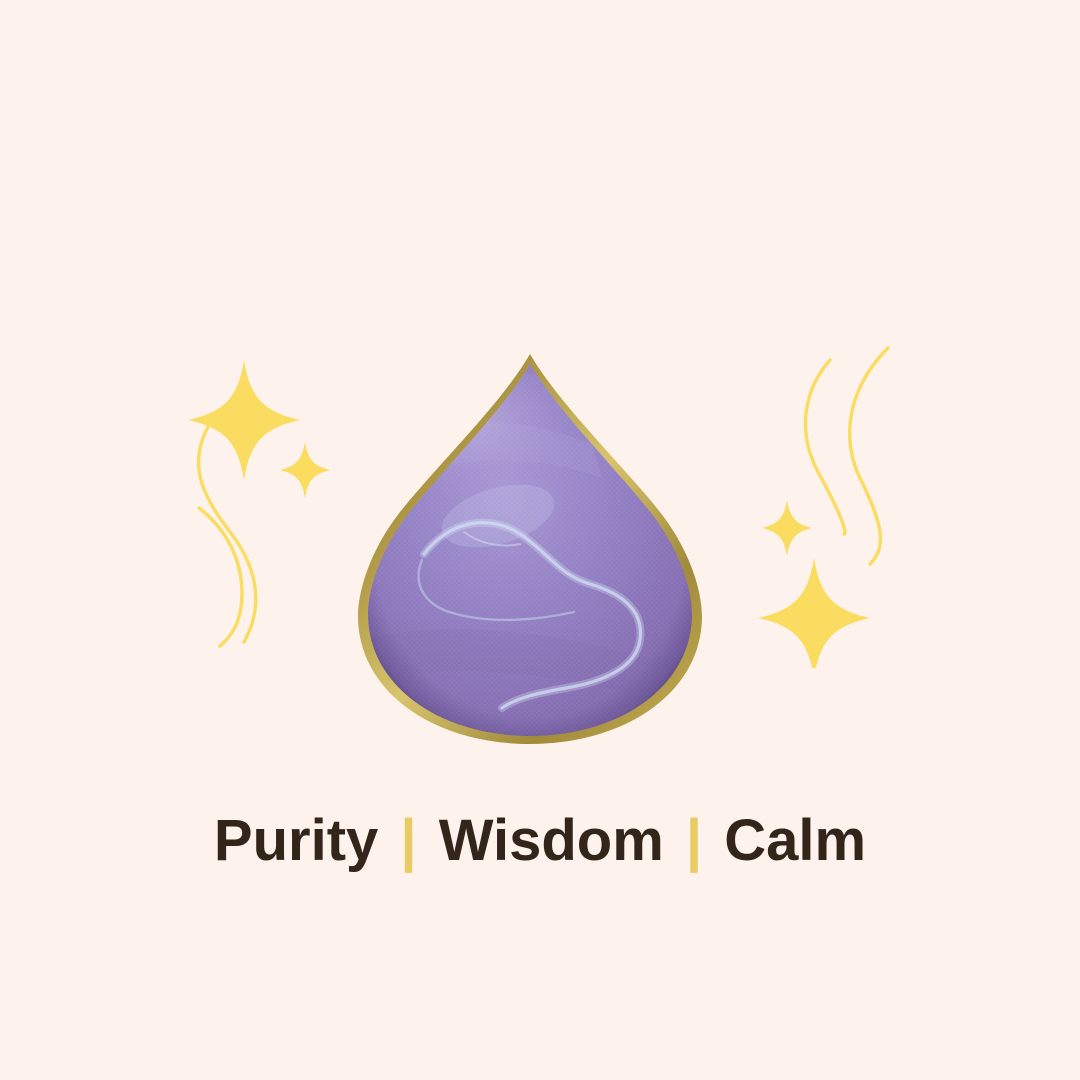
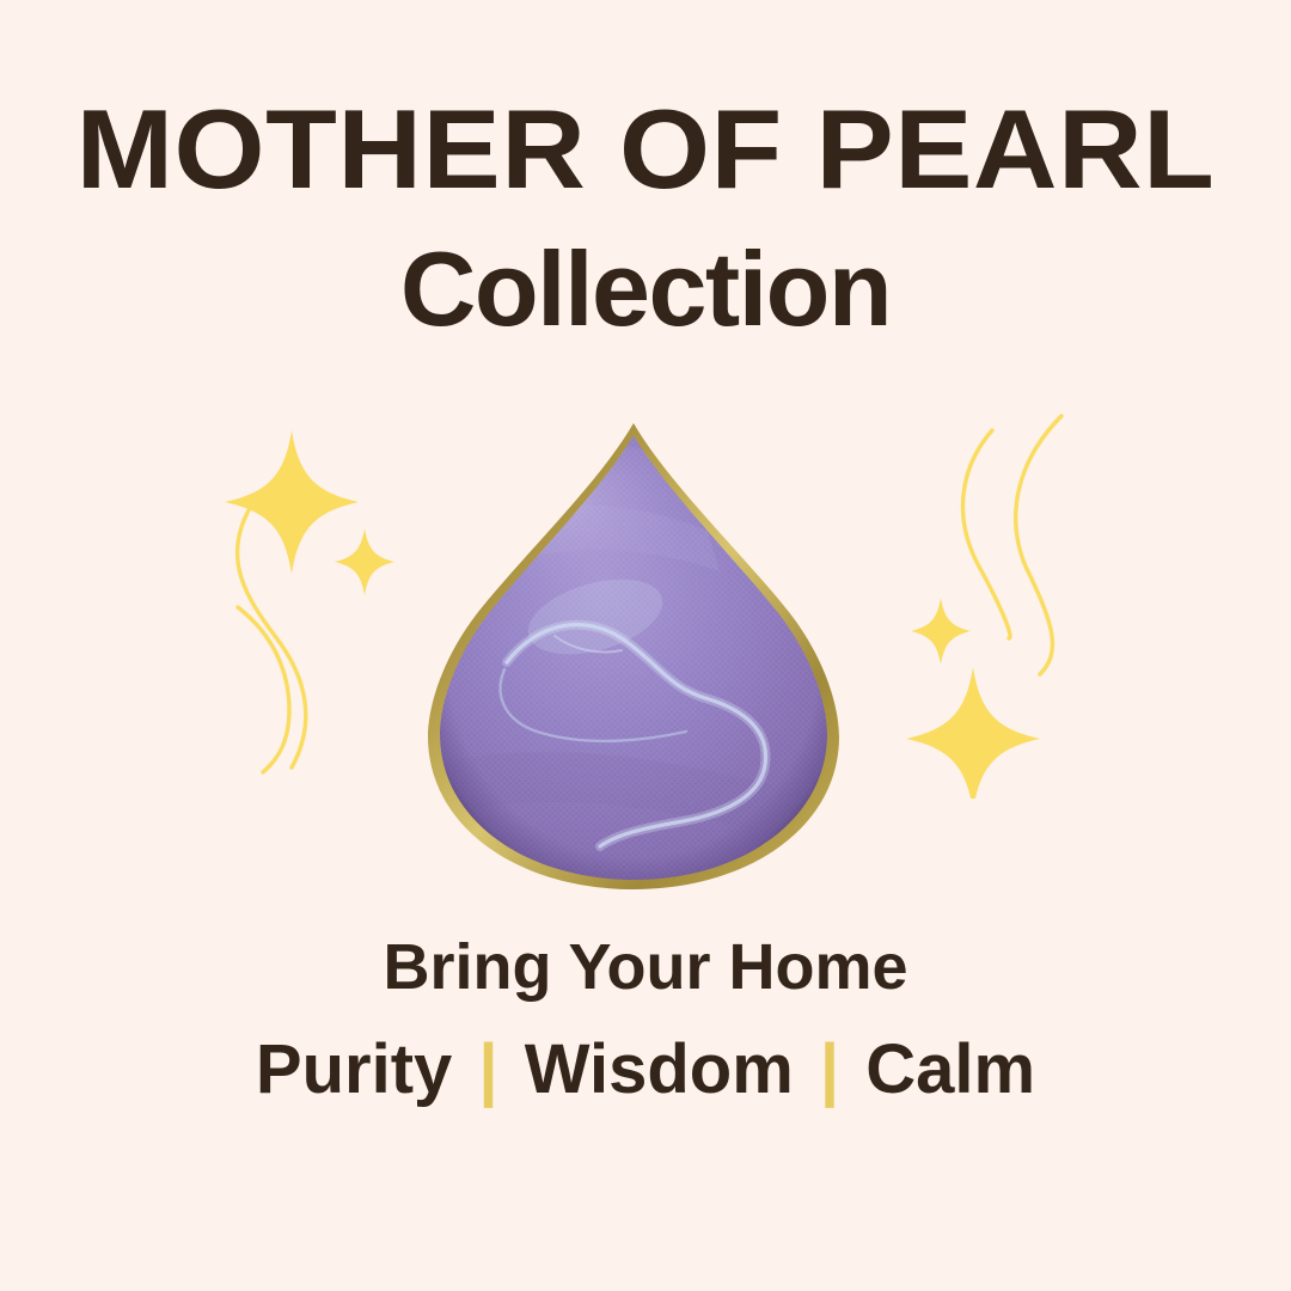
+ MOTHER OF PEARL
+ Collection
+ Bring Your Home
  Purity | Wisdom | Calm
